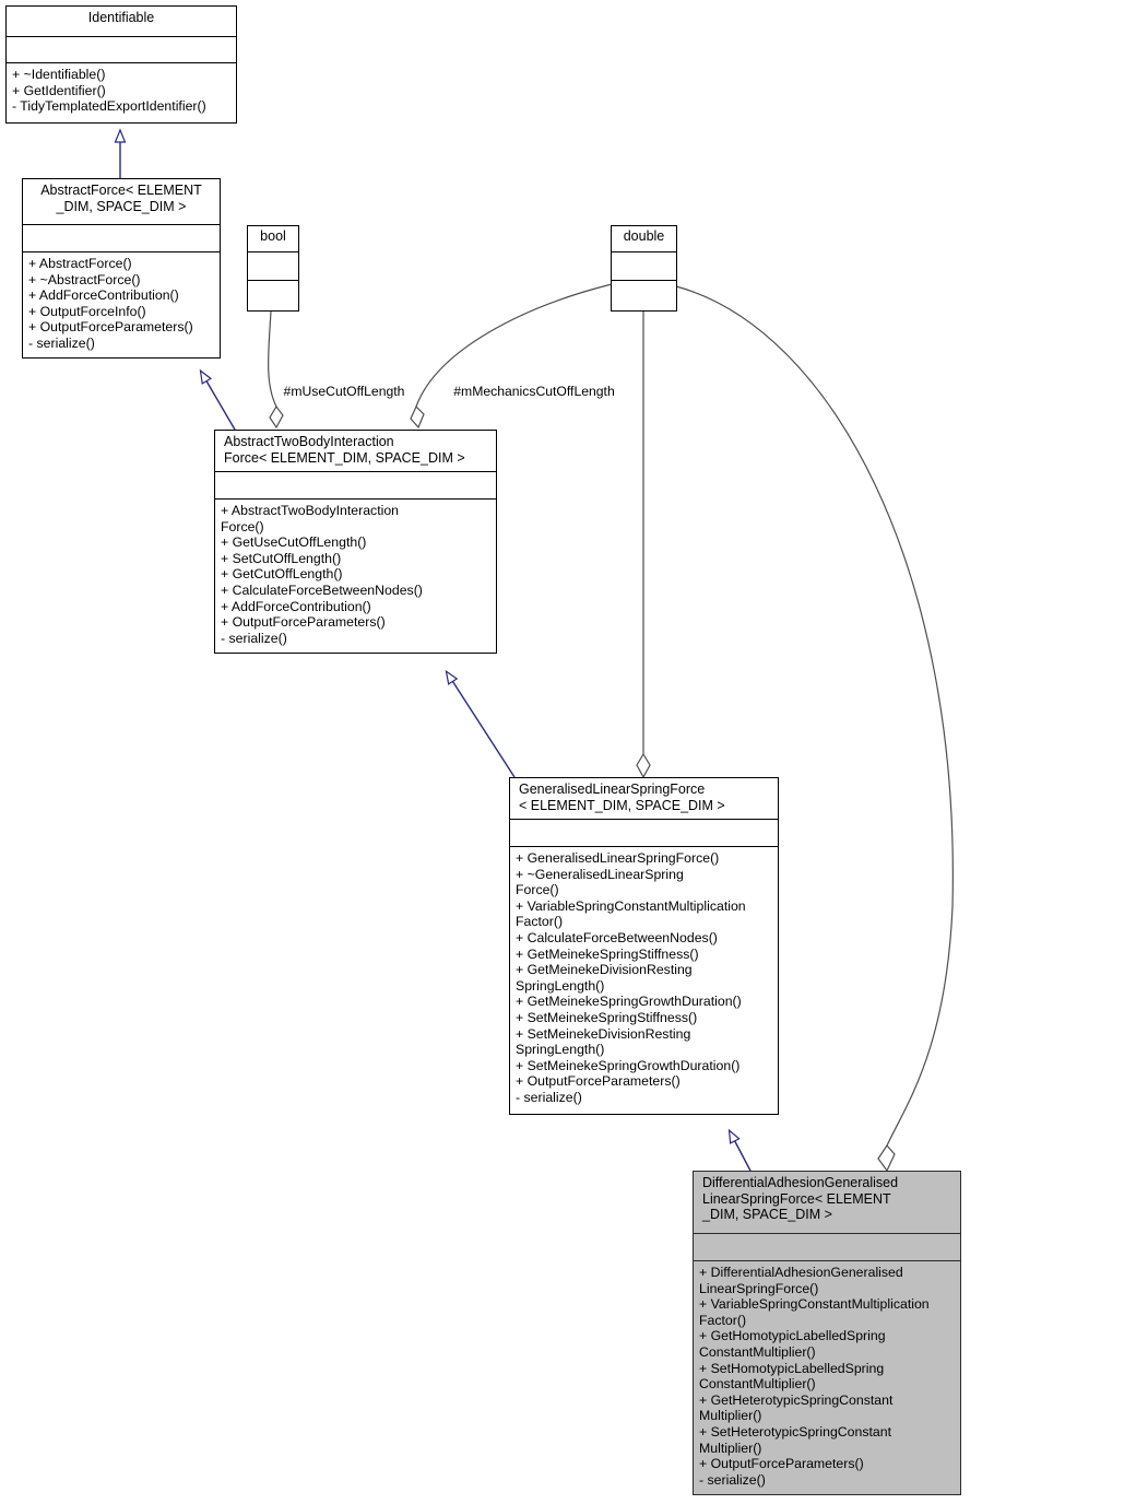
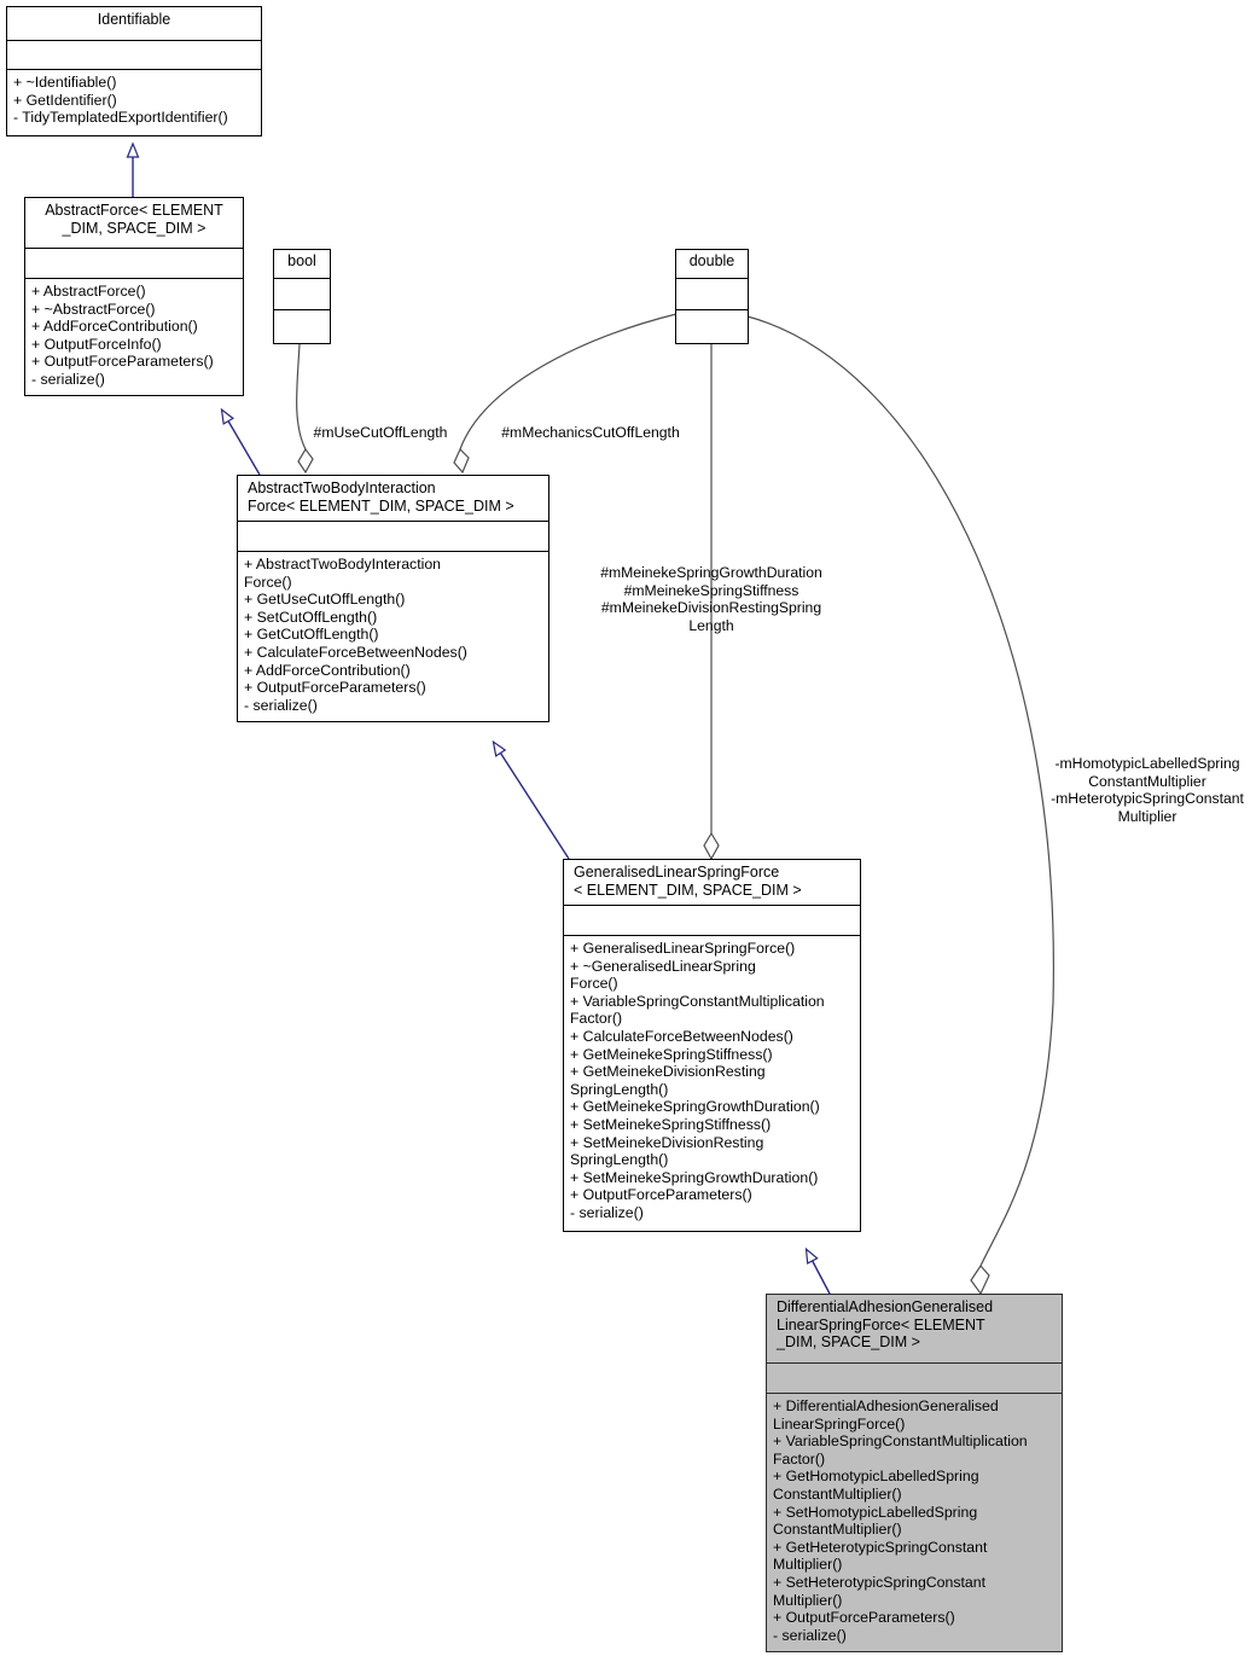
  Identifiable
  + ~Identifiable()
  + GetIdentifier()
  - TidyTemplatedExportIdentifier()
  AbstractForce< ELEMENT
  _DIM, SPACE_DIM >
  + AbstractForce()
  + ~AbstractForce()
  + AddForceContribution()
  + OutputForceInfo()
  + OutputForceParameters()
  - serialize()
  bool
  double
  AbstractTwoBodyInteraction
  Force< ELEMENT_DIM, SPACE_DIM >
  + AbstractTwoBodyInteraction
  Force()
  + GetUseCutOffLength()
  + SetCutOffLength()
  + GetCutOffLength()
  + CalculateForceBetweenNodes()
  + AddForceContribution()
  + OutputForceParameters()
  - serialize()
  GeneralisedLinearSpringForce
  < ELEMENT_DIM, SPACE_DIM >
  + GeneralisedLinearSpringForce()
  + ~GeneralisedLinearSpring
  Force()
  + VariableSpringConstantMultiplication
  Factor()
  + CalculateForceBetweenNodes()
  + GetMeinekeSpringStiffness()
  + GetMeinekeDivisionResting
  SpringLength()
  + GetMeinekeSpringGrowthDuration()
  + SetMeinekeSpringStiffness()
  + SetMeinekeDivisionResting
  SpringLength()
  + SetMeinekeSpringGrowthDuration()
  + OutputForceParameters()
  - serialize()
  DifferentialAdhesionGeneralised
  LinearSpringForce< ELEMENT
  _DIM, SPACE_DIM >
  + DifferentialAdhesionGeneralised
  LinearSpringForce()
  + VariableSpringConstantMultiplication
  Factor()
  + GetHomotypicLabelledSpring
  ConstantMultiplier()
  + SetHomotypicLabelledSpring
  ConstantMultiplier()
  + GetHeterotypicSpringConstant
  Multiplier()
  + SetHeterotypicSpringConstant
  Multiplier()
  + OutputForceParameters()
  - serialize()
  #mUseCutOffLength
  #mMechanicsCutOffLength
+ #mMeinekeSpringGrowthDuration
+ #mMeinekeSpringStiffness
+ #mMeinekeDivisionRestingSpring
+ Length
+ -mHomotypicLabelledSpring
+ ConstantMultiplier
+ -mHeterotypicSpringConstant
+ Multiplier
